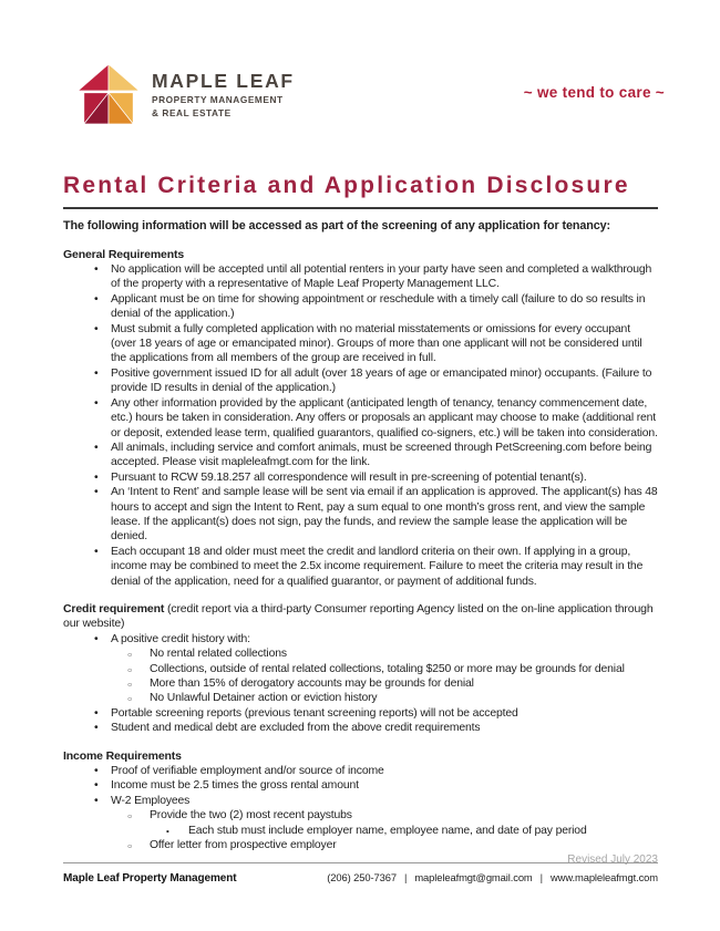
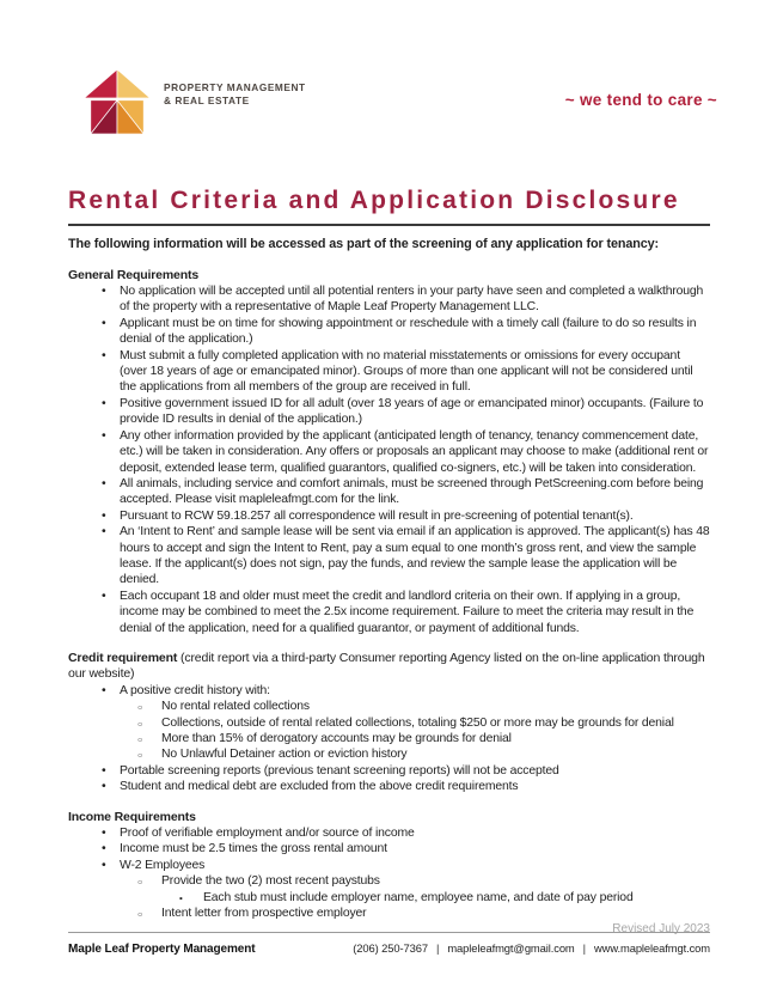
- MAPLE LEAF
  PROPERTY MANAGEMENT
  & REAL ESTATE
  ~ we tend to care ~
  Rental Criteria and Application Disclosure
  The following information will be accessed as part of the screening of any application for tenancy:
  General Requirements
  •
  No application will be accepted until all potential renters in your party have seen and completed a walkthrough of the property with a representative of Maple Leaf Property Management LLC.
  •
  Applicant must be on time for showing appointment or reschedule with a timely call (failure to do so results in denial of the application.)
  •
  Must submit a fully completed application with no material misstatements or omissions for every occupant (over 18 years of age or emancipated minor). Groups of more than one applicant will not be considered until the applications from all members of the group are received in full.
  •
  Positive government issued ID for all adult (over 18 years of age or emancipated minor) occupants. (Failure to provide ID results in denial of the application.)
  •
- Any other information provided by the applicant (anticipated length of tenancy, tenancy commencement date, etc.) hours be taken in consideration. Any offers or proposals an applicant may choose to make (additional rent or deposit, extended lease term, qualified guarantors, qualified co-signers, etc.) will be taken into consideration.
+ Any other information provided by the applicant (anticipated length of tenancy, tenancy commencement date, etc.) will be taken in consideration. Any offers or proposals an applicant may choose to make (additional rent or deposit, extended lease term, qualified guarantors, qualified co-signers, etc.) will be taken into consideration.
  •
  All animals, including service and comfort animals, must be screened through PetScreening.com before being accepted. Please visit mapleleafmgt.com for the link.
  •
  Pursuant to RCW 59.18.257 all correspondence will result in pre-screening of potential tenant(s).
  •
  An ‘Intent to Rent’ and sample lease will be sent via email if an application is approved. The applicant(s) has 48 hours to accept and sign the Intent to Rent, pay a sum equal to one month’s gross rent, and view the sample lease. If the applicant(s) does not sign, pay the funds, and review the sample lease the application will be denied.
  •
  Each occupant 18 and older must meet the credit and landlord criteria on their own. If applying in a group, income may be combined to meet the 2.5x income requirement. Failure to meet the criteria may result in the denial of the application, need for a qualified guarantor, or payment of additional funds.
  Credit requirement (credit report via a third-party Consumer reporting Agency listed on the on-line application through our website)
  •
  A positive credit history with:
  No rental related collections
  Collections, outside of rental related collections, totaling $250 or more may be grounds for denial
  More than 15% of derogatory accounts may be grounds for denial
  No Unlawful Detainer action or eviction history
  •
  Portable screening reports (previous tenant screening reports) will not be accepted
  •
  Student and medical debt are excluded from the above credit requirements
  Income Requirements
  •
  Proof of verifiable employment and/or source of income
  •
  Income must be 2.5 times the gross rental amount
  •
  W-2 Employees
  Provide the two (2) most recent paystubs
  ▪
  Each stub must include employer name, employee name, and date of pay period
- Offer letter from prospective employer
+ Intent letter from prospective employer
  Revised July 2023
  Maple Leaf Property Management
  (206) 250-7367 | mapleleafmgt@gmail.com | www.mapleleafmgt.com
